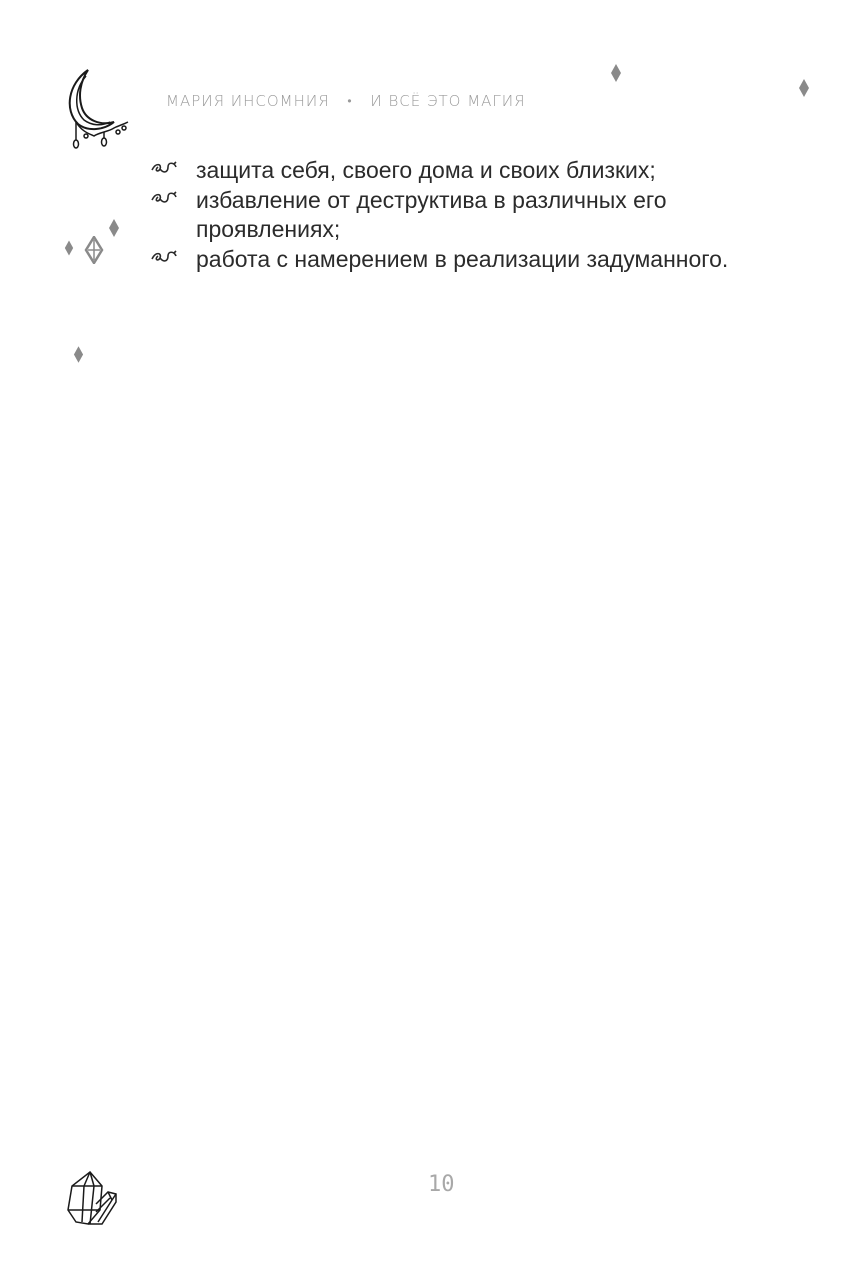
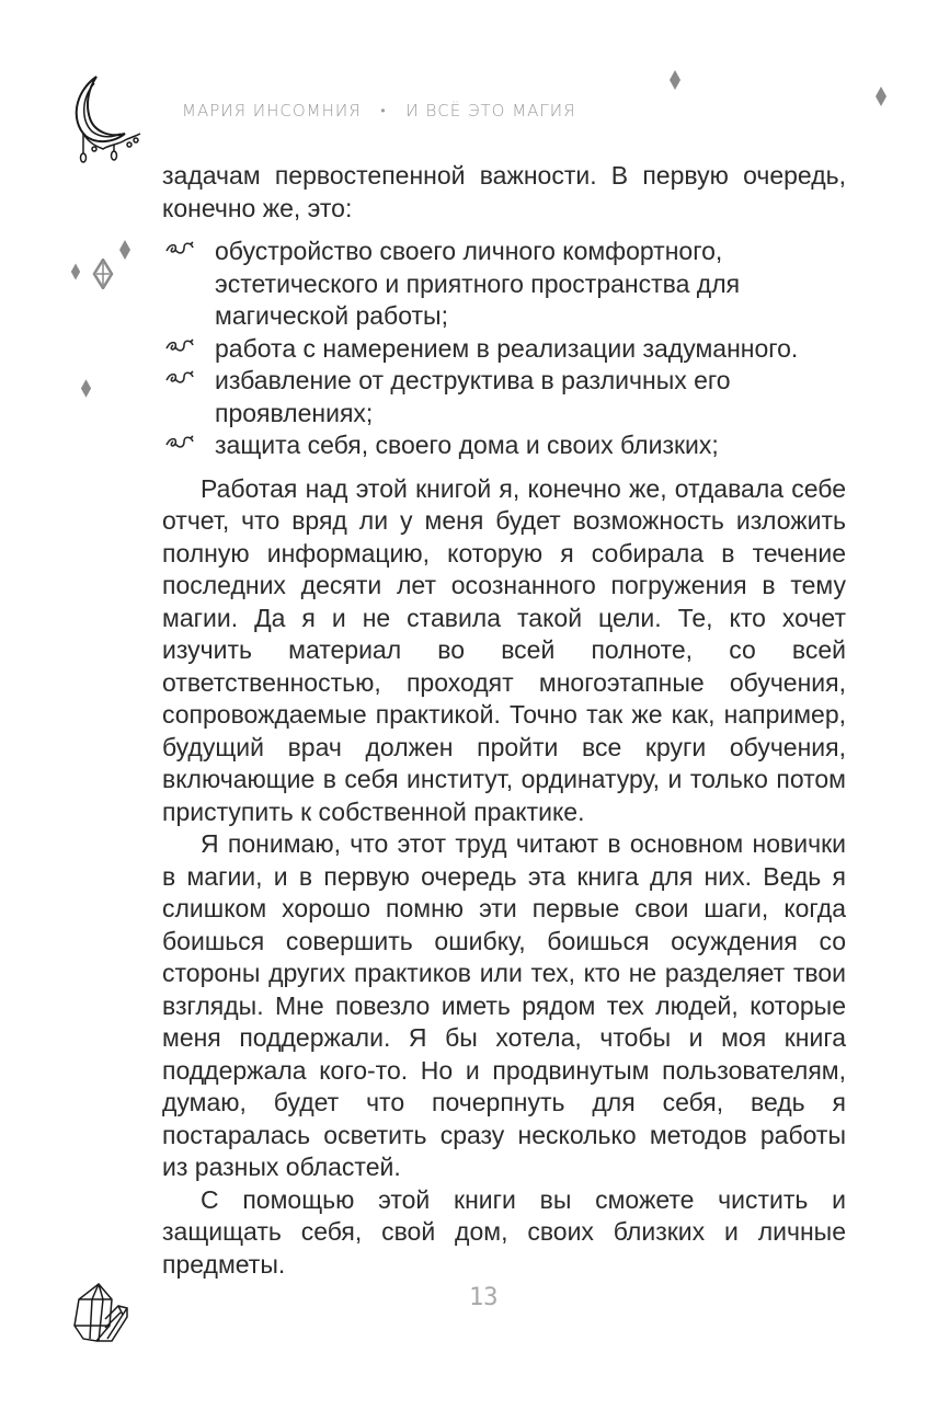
  МАРИЯ ИНСОМНИЯ • И ВСЁ ЭТО МАГИЯ
+ задачам первостепенной важности. В первую очередь, конечно же, это:
+ обустройство своего личного комфортного, эстетического и приятного пространства для магической работы;
- защита себя, своего дома и своих близких;
+ работа с намерением в реализации задуманного.
  избавление от деструктива в различных его проявлениях;
- работа с намерением в реализации задуманного.
+ защита себя, своего дома и своих близких;
+ Работая над этой книгой я, конечно же, отдавала себе отчет, что вряд ли у меня будет возможность изложить полную информацию, которую я собирала в течение последних десяти лет осознанного погружения в тему магии. Да я и не ставила такой цели. Те, кто хочет изучить материал во всей полноте, со всей ответственностью, проходят многоэтапные обучения, сопровождаемые практикой. Точно так же как, например, будущий врач должен пройти все круги обучения, включающие в себя институт, ординатуру, и только потом приступить к собственной практике.
+ Я понимаю, что этот труд читают в основном новички в магии, и в первую очередь эта книга для них. Ведь я слишком хорошо помню эти первые свои шаги, когда боишься совершить ошибку, боишься осуждения со стороны других практиков или тех, кто не разделяет твои взгляды. Мне повезло иметь рядом тех людей, которые меня поддержали. Я бы хотела, чтобы и моя книга поддержала кого-то. Но и продвинутым пользователям, думаю, будет что почерпнуть для себя, ведь я постаралась осветить сразу несколько методов работы из разных областей.
+ С помощью этой книги вы сможете чистить и защищать себя, свой дом, своих близких и личные предметы.
- 10
+ 13
